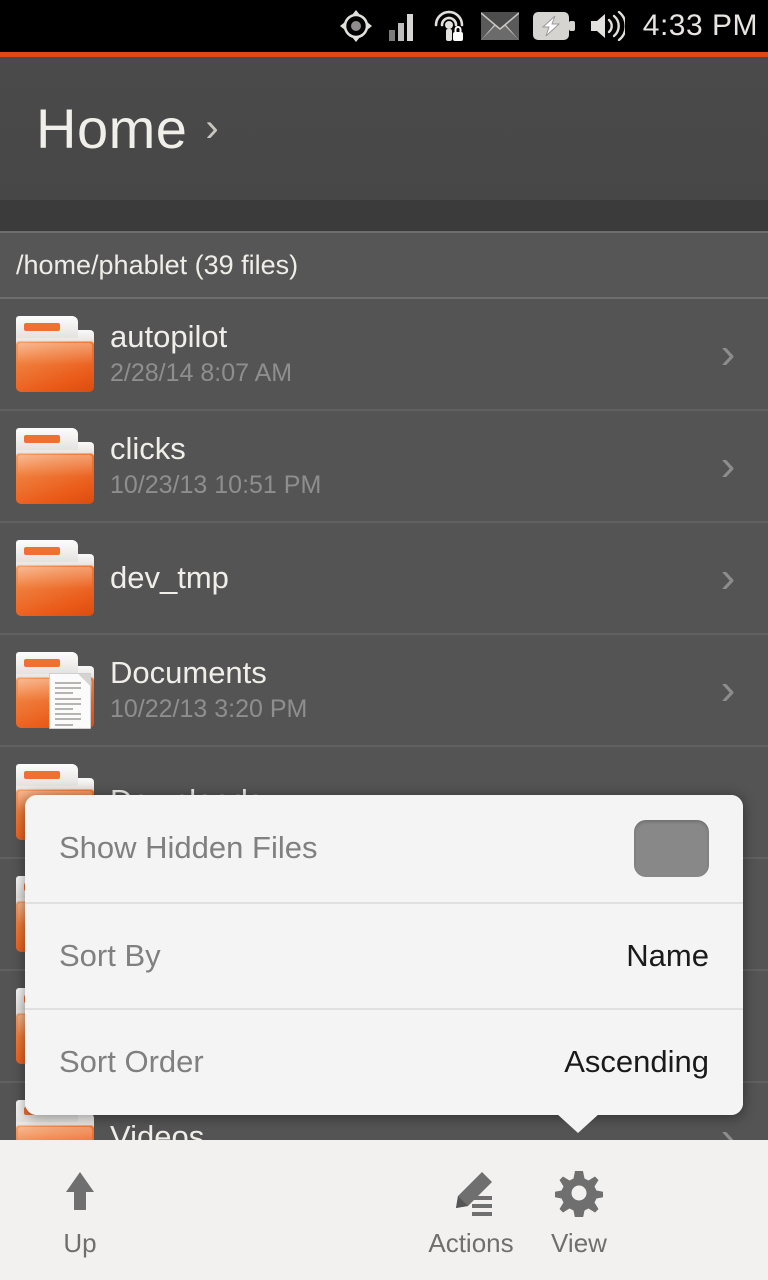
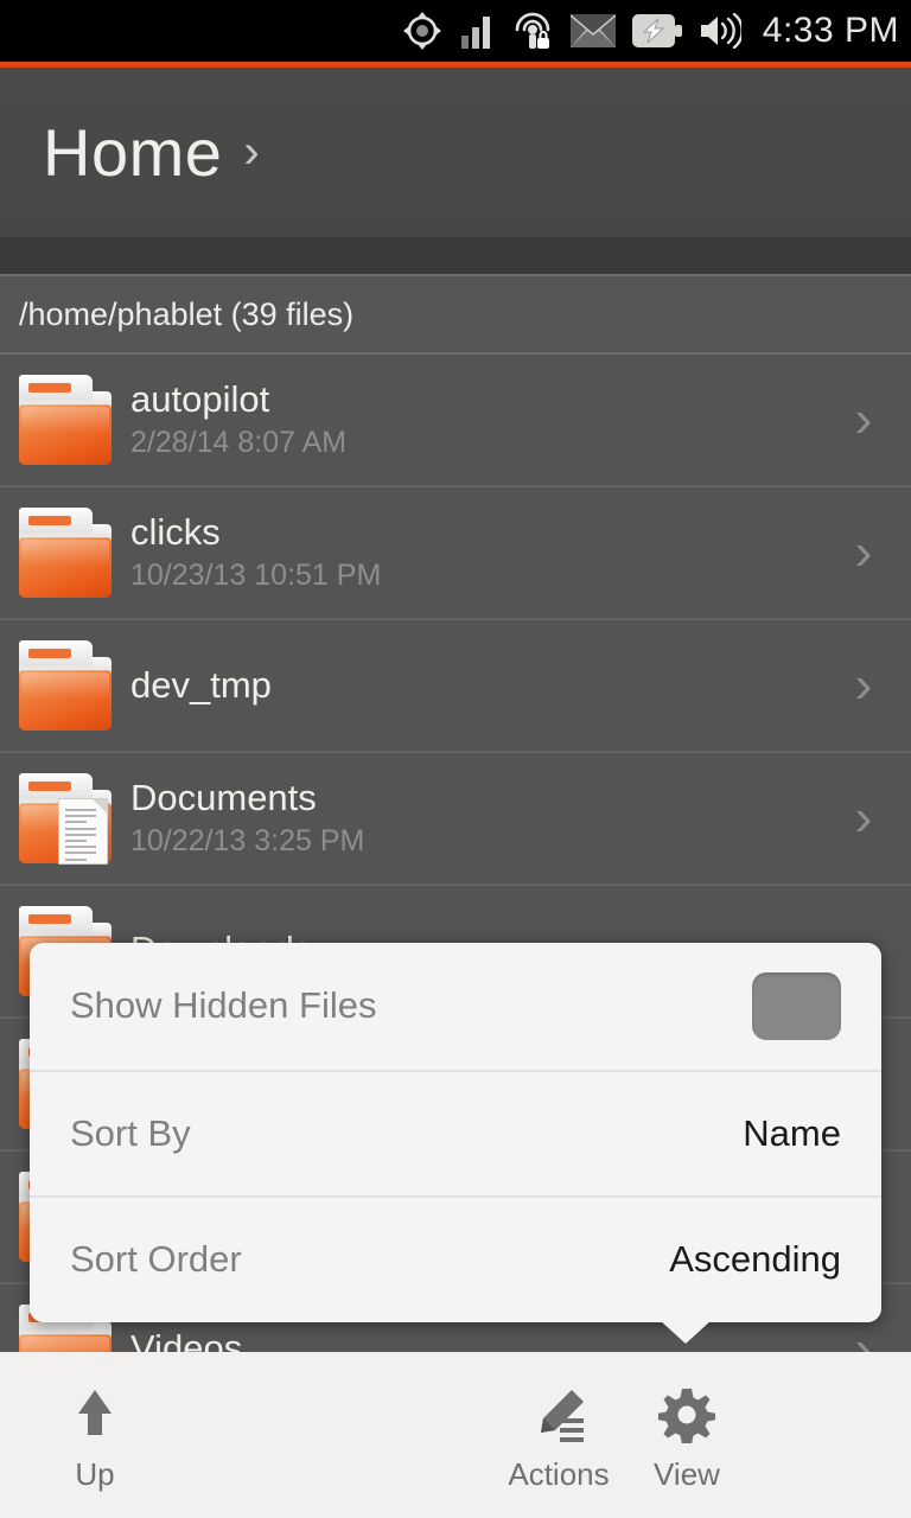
  4:33 PM
  Home
  ›
  /home/phablet (39 files)
  autopilot
  2/28/14 8:07 AM
  ›
  clicks
  10/23/13 10:51 PM
  ›
  dev_tmp
  ›
  Documents
- 10/22/13 3:20 PM
+ 10/22/13 3:25 PM
  ›
  Videos
  ›
  Show Hidden Files
  Sort By
  Name
  Sort Order
  Ascending
  Up
  Actions
  View
